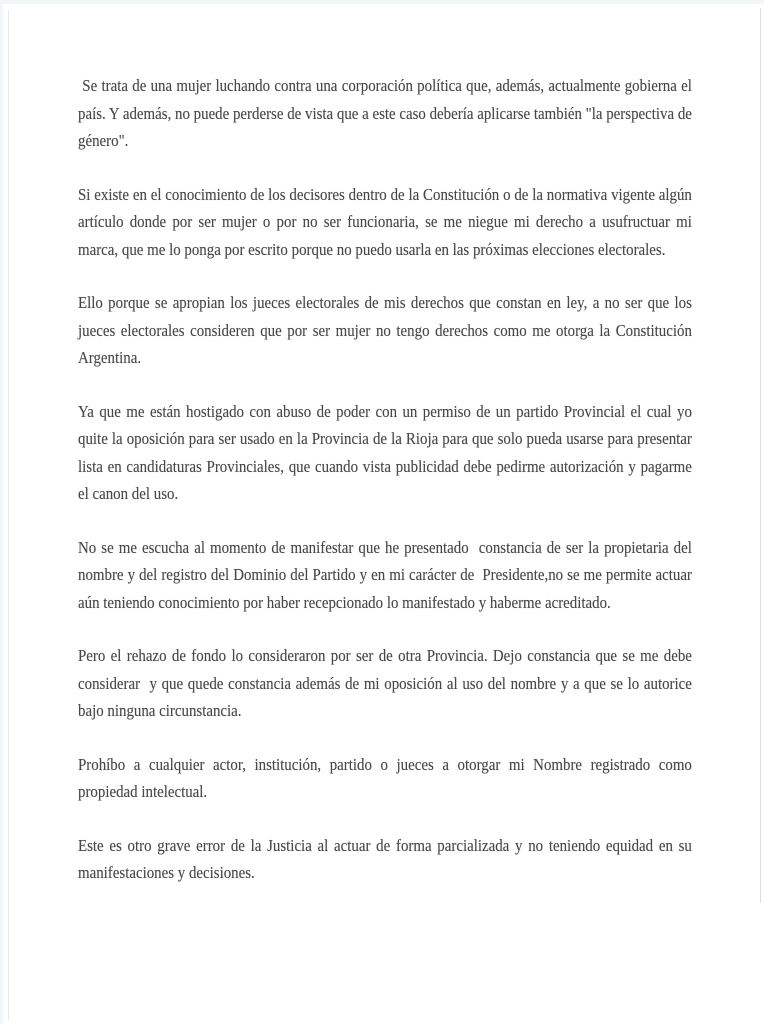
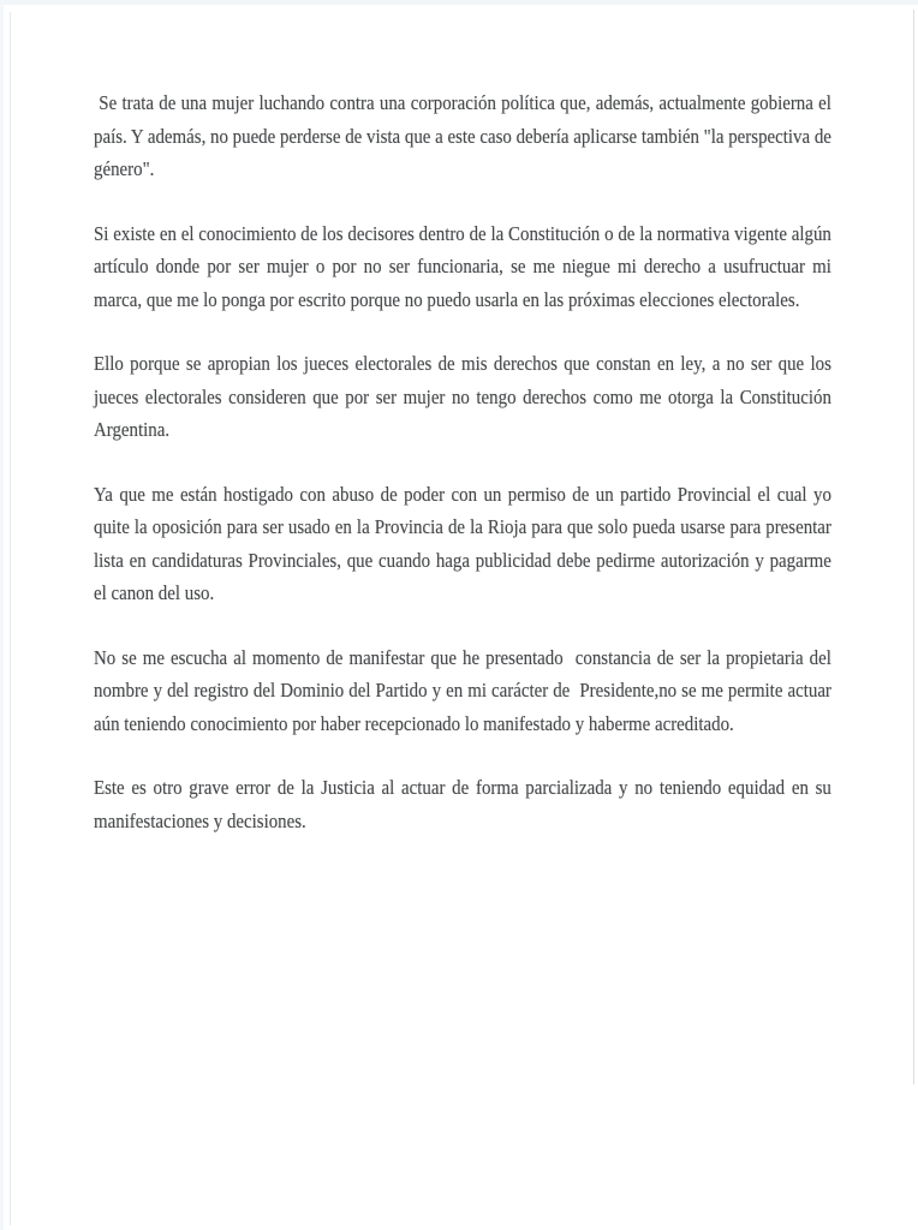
  Se trata de una mujer luchando contra una corporación política que, además, actualmente gobierna el país. Y además, no puede perderse de vista que a este caso debería aplicarse también "la perspectiva de género".
  Si existe en el conocimiento de los decisores dentro de la Constitución o de la normativa vigente algún artículo donde por ser mujer o por no ser funcionaria, se me niegue mi derecho a usufructuar mi marca, que me lo ponga por escrito porque no puedo usarla en las próximas elecciones electorales.
  Ello porque se apropian los jueces electorales de mis derechos que constan en ley, a no ser que los jueces electorales consideren que por ser mujer no tengo derechos como me otorga la Constitución Argentina.
- Ya que me están hostigado con abuso de poder con un permiso de un partido Provincial el cual yo quite la oposición para ser usado en la Provincia de la Rioja para que solo pueda usarse para presentar lista en candidaturas Provinciales, que cuando vista publicidad debe pedirme autorización y pagarme el canon del uso.
+ Ya que me están hostigado con abuso de poder con un permiso de un partido Provincial el cual yo quite la oposición para ser usado en la Provincia de la Rioja para que solo pueda usarse para presentar lista en candidaturas Provinciales, que cuando haga publicidad debe pedirme autorización y pagarme el canon del uso.
  No se me escucha al momento de manifestar que he presentado constancia de ser la propietaria del nombre y del registro del Dominio del Partido y en mi carácter de Presidente,no se me permite actuar aún teniendo conocimiento por haber recepcionado lo manifestado y haberme acreditado.
- Pero el rehazo de fondo lo consideraron por ser de otra Provincia. Dejo constancia que se me debe considerar y que quede constancia además de mi oposición al uso del nombre y a que se lo autorice bajo ninguna circunstancia.
- Prohíbo a cualquier actor, institución, partido o jueces a otorgar mi Nombre registrado como propiedad intelectual.
  Este es otro grave error de la Justicia al actuar de forma parcializada y no teniendo equidad en su manifestaciones y decisiones.
